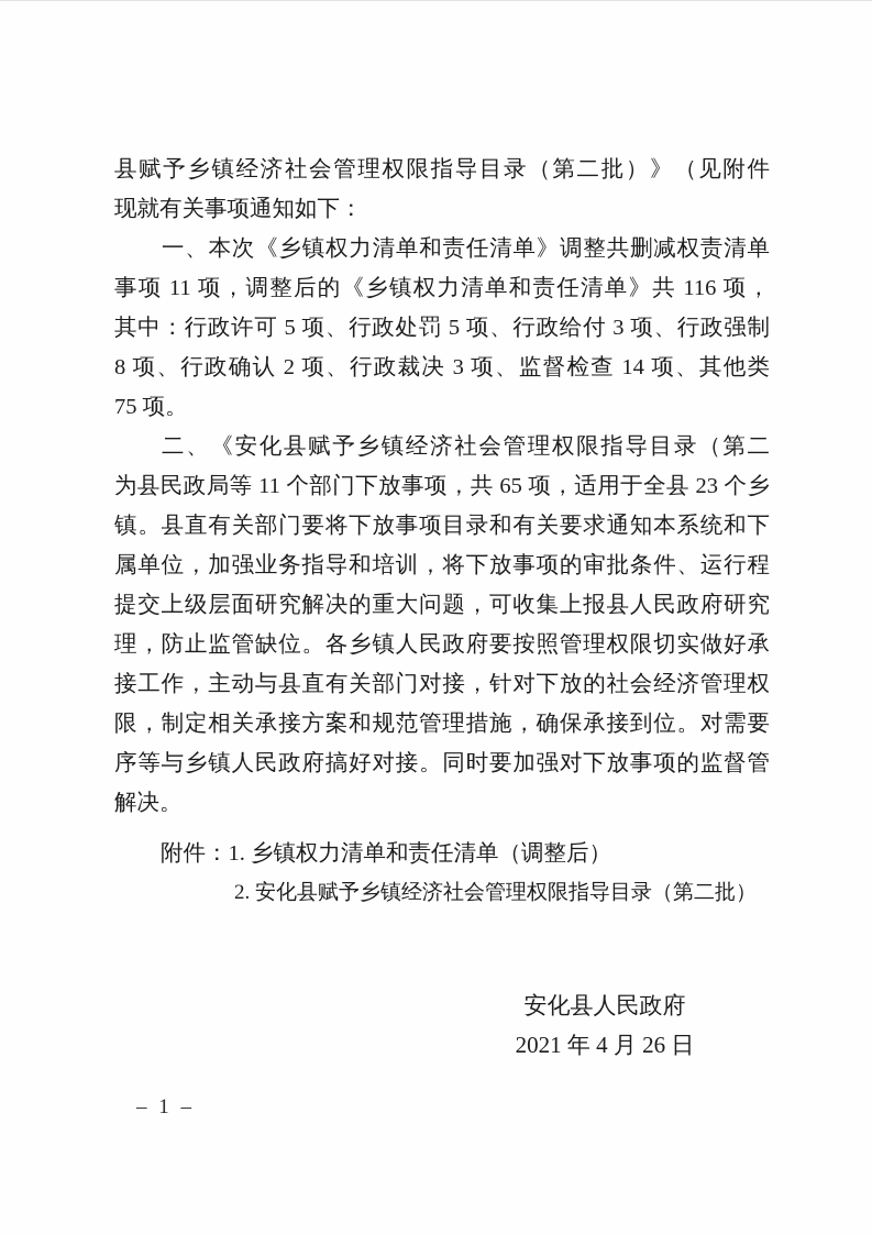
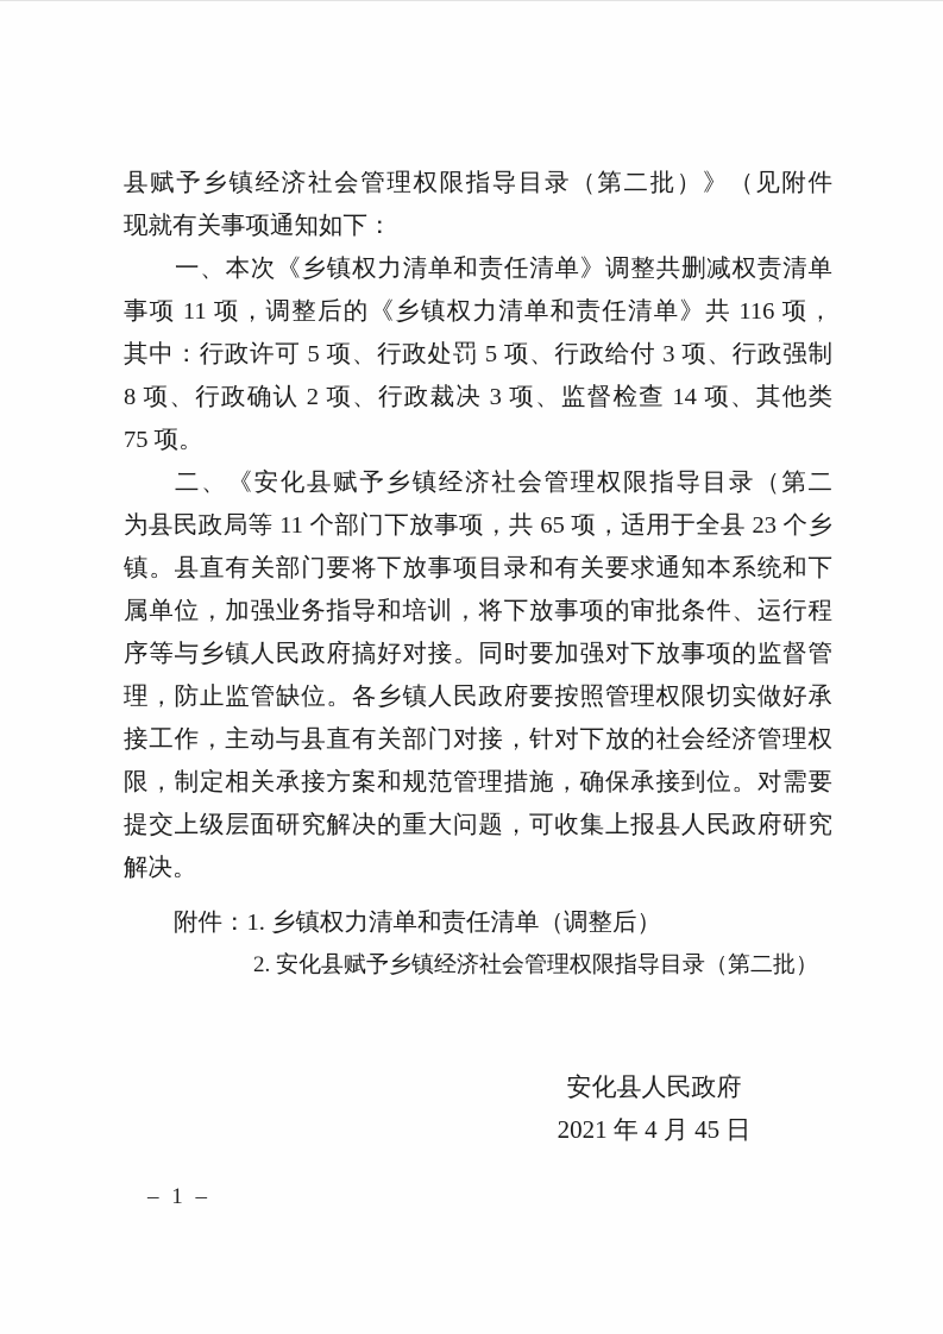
  县赋予乡镇经济社会管理权限指导目录（第二批）》（见附件
  现就有关事项通知如下：
  一、本次《乡镇权力清单和责任清单》调整共删减权责清单
  事项 11 项，调整后的《乡镇权力清单和责任清单》共 116 项，
  其中：行政许可 5 项、行政处罚 5 项、行政给付 3 项、行政强制
  8 项、行政确认 2 项、行政裁决 3 项、监督检查 14 项、其他类
  75 项。
  二、《安化县赋予乡镇经济社会管理权限指导目录（第二
  为县民政局等 11 个部门下放事项，共 65 项，适用于全县 23 个乡
  镇。县直有关部门要将下放事项目录和有关要求通知本系统和下
  属单位，加强业务指导和培训，将下放事项的审批条件、运行程
- 提交上级层面研究解决的重大问题，可收集上报县人民政府研究
+ 序等与乡镇人民政府搞好对接。同时要加强对下放事项的监督管
  理，防止监管缺位。各乡镇人民政府要按照管理权限切实做好承
  接工作，主动与县直有关部门对接，针对下放的社会经济管理权
  限，制定相关承接方案和规范管理措施，确保承接到位。对需要
- 序等与乡镇人民政府搞好对接。同时要加强对下放事项的监督管
+ 提交上级层面研究解决的重大问题，可收集上报县人民政府研究
  解决。
  附件：1. 乡镇权力清单和责任清单（调整后）
  2. 安化县赋予乡镇经济社会管理权限指导目录（第二批）
  安化县人民政府
- 2021 年 4 月 26 日
+ 2021 年 4 月 45 日
  – 1 –
